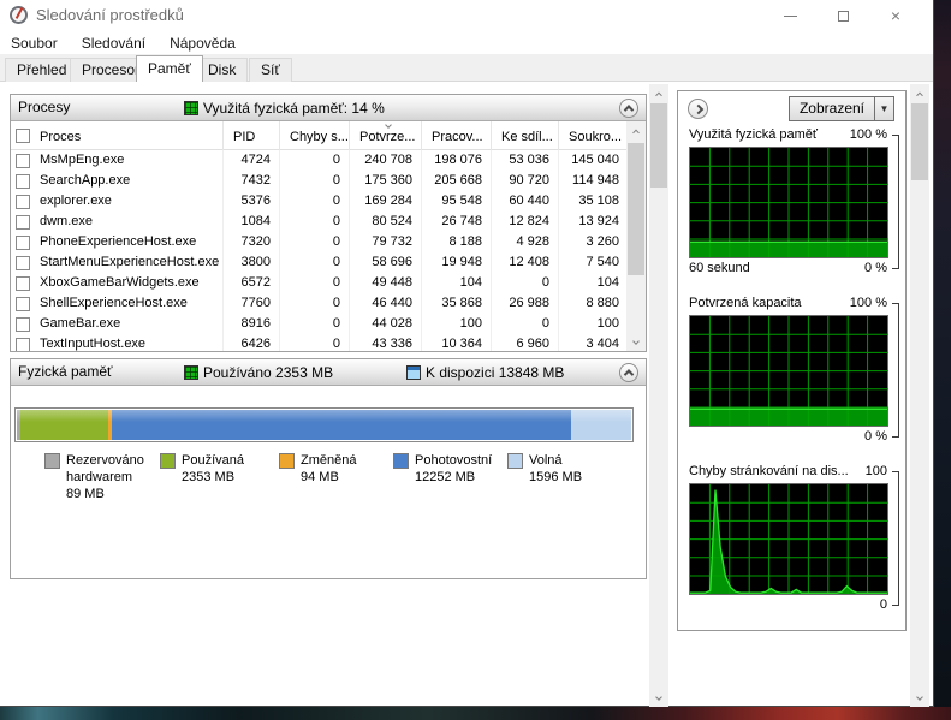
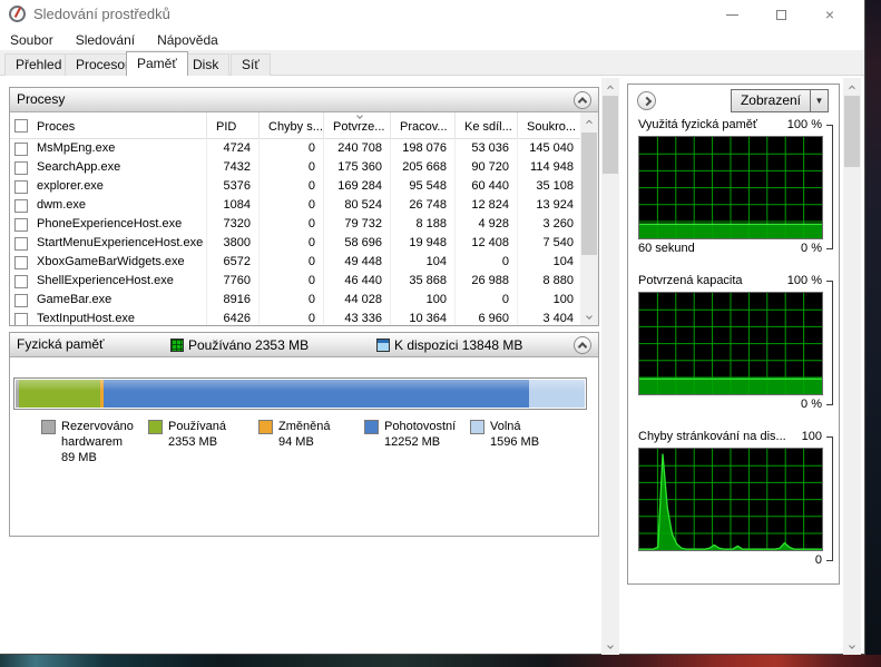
  Sledování prostředků
  ×
  Soubor
  Sledování
  Nápověda
  Přehled
  Proceso
  Paměť
  Disk
  Síť
  Procesy
- Využitá fyzická paměť: 14 %
  Proces
  PID
  Chyby s...
  Potvrze...
  Pracov...
  Ke sdíl...
  Soukro...
  MsMpEng.exe
  4724
  0
  240 708
  198 076
  53 036
  145 040
  SearchApp.exe
  7432
  0
  175 360
  205 668
  90 720
  114 948
  explorer.exe
  5376
  0
  169 284
  95 548
  60 440
  35 108
  dwm.exe
  1084
  0
  80 524
  26 748
  12 824
  13 924
  PhoneExperienceHost.exe
  7320
  0
  79 732
  8 188
  4 928
  3 260
  StartMenuExperienceHost.exe
  3800
  0
  58 696
  19 948
  12 408
  7 540
  XboxGameBarWidgets.exe
  6572
  0
  49 448
  104
  0
  104
  ShellExperienceHost.exe
  7760
  0
  46 440
  35 868
  26 988
  8 880
  GameBar.exe
  8916
  0
  44 028
  100
  0
  100
  TextInputHost.exe
  6426
  0
  43 336
  10 364
  6 960
  3 404
  Fyzická paměť
  Používáno 2353 MB
  K dispozici 13848 MB
  Rezervováno hardwarem
  89 MB
  Používaná
  2353 MB
  Změněná
  94 MB
  Pohotovostní
  12252 MB
  Volná
  1596 MB
  Zobrazení
  ▼
  Využitá fyzická paměť
  100 %
  60 sekund
  0 %
  Potvrzená kapacita
  100 %
  0 %
  Chyby stránkování na dis...
  100
  0
